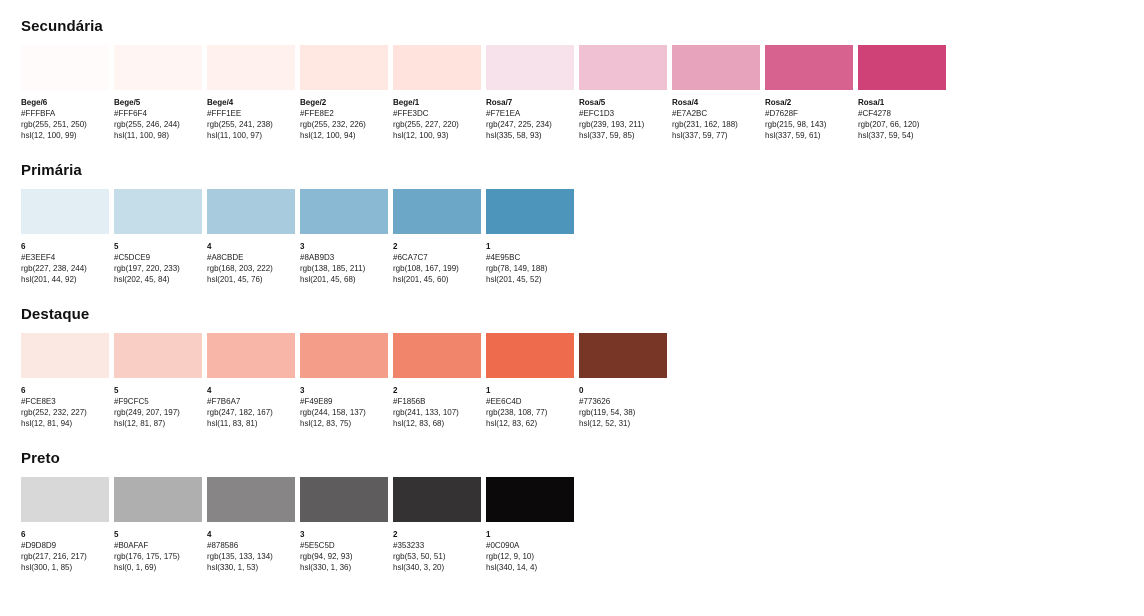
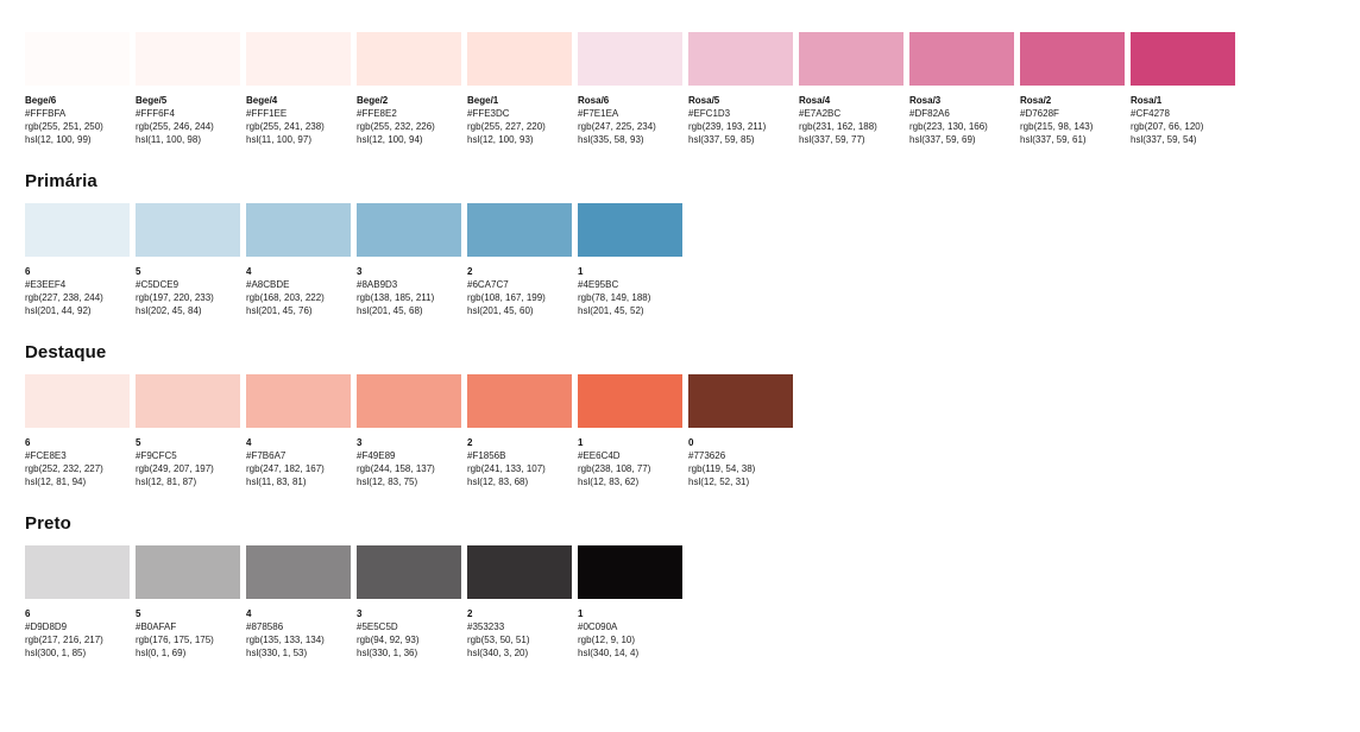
- Secundária
  Bege/6
  #FFFBFA
  rgb(255, 251, 250)
  hsl(12, 100, 99)
  Bege/5
  #FFF6F4
  rgb(255, 246, 244)
  hsl(11, 100, 98)
  Bege/4
  #FFF1EE
  rgb(255, 241, 238)
  hsl(11, 100, 97)
  Bege/2
  #FFE8E2
  rgb(255, 232, 226)
  hsl(12, 100, 94)
  Bege/1
  #FFE3DC
  rgb(255, 227, 220)
  hsl(12, 100, 93)
- Rosa/7
+ Rosa/6
  #F7E1EA
  rgb(247, 225, 234)
  hsl(335, 58, 93)
  Rosa/5
  #EFC1D3
  rgb(239, 193, 211)
  hsl(337, 59, 85)
  Rosa/4
  #E7A2BC
  rgb(231, 162, 188)
  hsl(337, 59, 77)
+ Rosa/3
+ #DF82A6
+ rgb(223, 130, 166)
+ hsl(337, 59, 69)
  Rosa/2
  #D7628F
  rgb(215, 98, 143)
  hsl(337, 59, 61)
  Rosa/1
  #CF4278
  rgb(207, 66, 120)
  hsl(337, 59, 54)
  Primária
  6
  #E3EEF4
  rgb(227, 238, 244)
  hsl(201, 44, 92)
  5
  #C5DCE9
  rgb(197, 220, 233)
  hsl(202, 45, 84)
  4
  #A8CBDE
  rgb(168, 203, 222)
  hsl(201, 45, 76)
  3
  #8AB9D3
  rgb(138, 185, 211)
  hsl(201, 45, 68)
  2
  #6CA7C7
  rgb(108, 167, 199)
  hsl(201, 45, 60)
  1
  #4E95BC
  rgb(78, 149, 188)
  hsl(201, 45, 52)
  Destaque
  6
  #FCE8E3
  rgb(252, 232, 227)
  hsl(12, 81, 94)
  5
  #F9CFC5
  rgb(249, 207, 197)
  hsl(12, 81, 87)
  4
  #F7B6A7
  rgb(247, 182, 167)
  hsl(11, 83, 81)
  3
  #F49E89
  rgb(244, 158, 137)
  hsl(12, 83, 75)
  2
  #F1856B
  rgb(241, 133, 107)
  hsl(12, 83, 68)
  1
  #EE6C4D
  rgb(238, 108, 77)
  hsl(12, 83, 62)
  0
  #773626
  rgb(119, 54, 38)
  hsl(12, 52, 31)
  Preto
  6
  #D9D8D9
  rgb(217, 216, 217)
  hsl(300, 1, 85)
  5
  #B0AFAF
  rgb(176, 175, 175)
  hsl(0, 1, 69)
  4
  #878586
  rgb(135, 133, 134)
  hsl(330, 1, 53)
  3
  #5E5C5D
  rgb(94, 92, 93)
  hsl(330, 1, 36)
  2
  #353233
  rgb(53, 50, 51)
  hsl(340, 3, 20)
  1
  #0C090A
  rgb(12, 9, 10)
  hsl(340, 14, 4)
